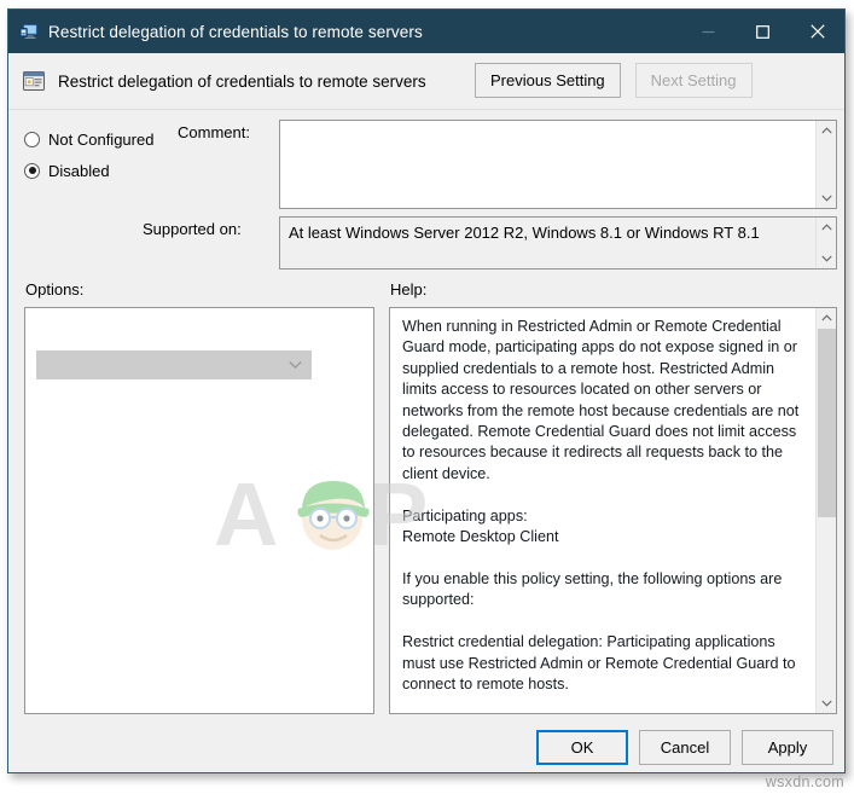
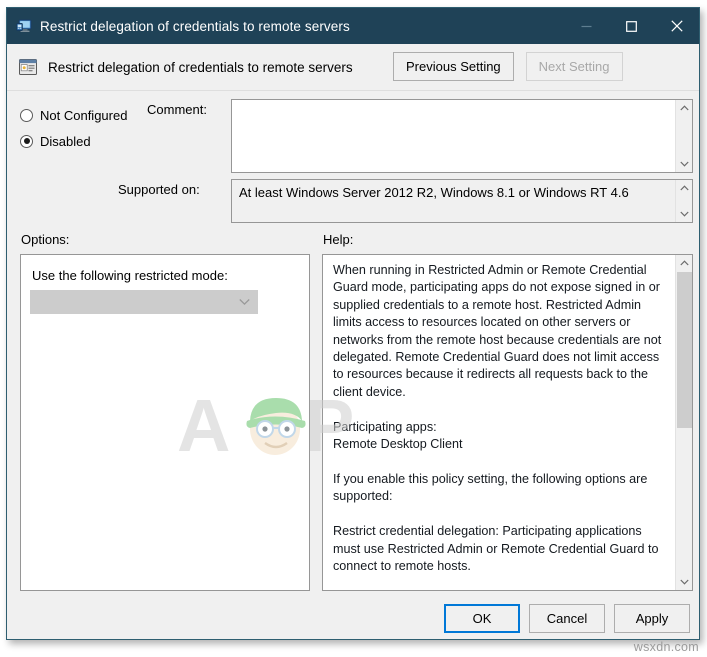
  Restrict delegation of credentials to remote servers
  Restrict delegation of credentials to remote servers
  Previous Setting
  Next Setting
  Not Configured
  Disabled
  Comment:
  Supported on:
- At least Windows Server 2012 R2, Windows 8.1 or Windows RT 8.1
+ At least Windows Server 2012 R2, Windows 8.1 or Windows RT 4.6
  Options:
  Help:
+ Use the following restricted mode:
  When running in Restricted Admin or Remote Credential Guard mode, participating apps do not expose signed in or supplied credentials to a remote host. Restricted Admin limits access to resources located on other servers or networks from the remote host because credentials are not delegated. Remote Credential Guard does not limit access to resources because it redirects all requests back to the client device.
  Participating apps:
  Remote Desktop Client
  If you enable this policy setting, the following options are supported:
  Restrict credential delegation: Participating applications must use Restricted Admin or Remote Credential Guard to connect to remote hosts.
  A
  P
  OK
  Cancel
  Apply
  wsxdn.com
